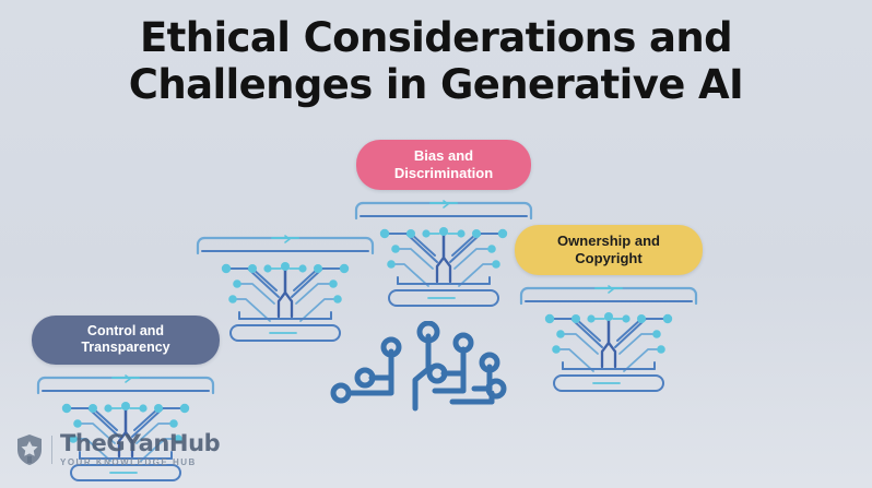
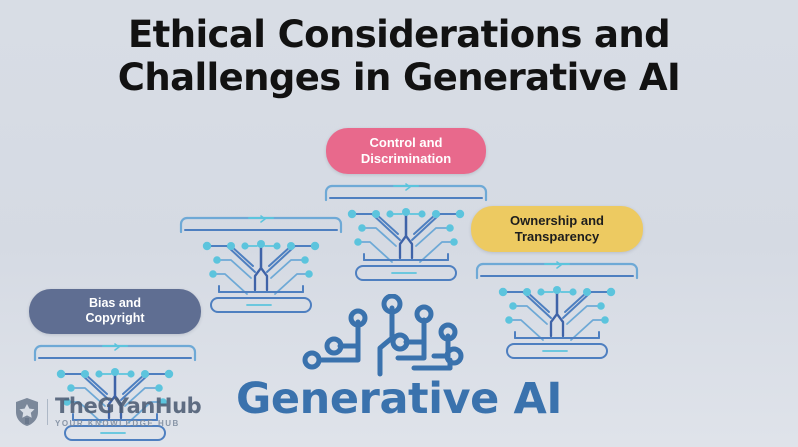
  Ethical Considerations and
  Challenges in Generative AI
- Bias and
+ Control and
  Discrimination
  Ownership and
- Copyright
+ Transparency
- Control and
+ Bias and
- Transparency
+ Copyright
+ Generative AI
  TheGYanHub
  YOUR KNOWLEDGE HUB
